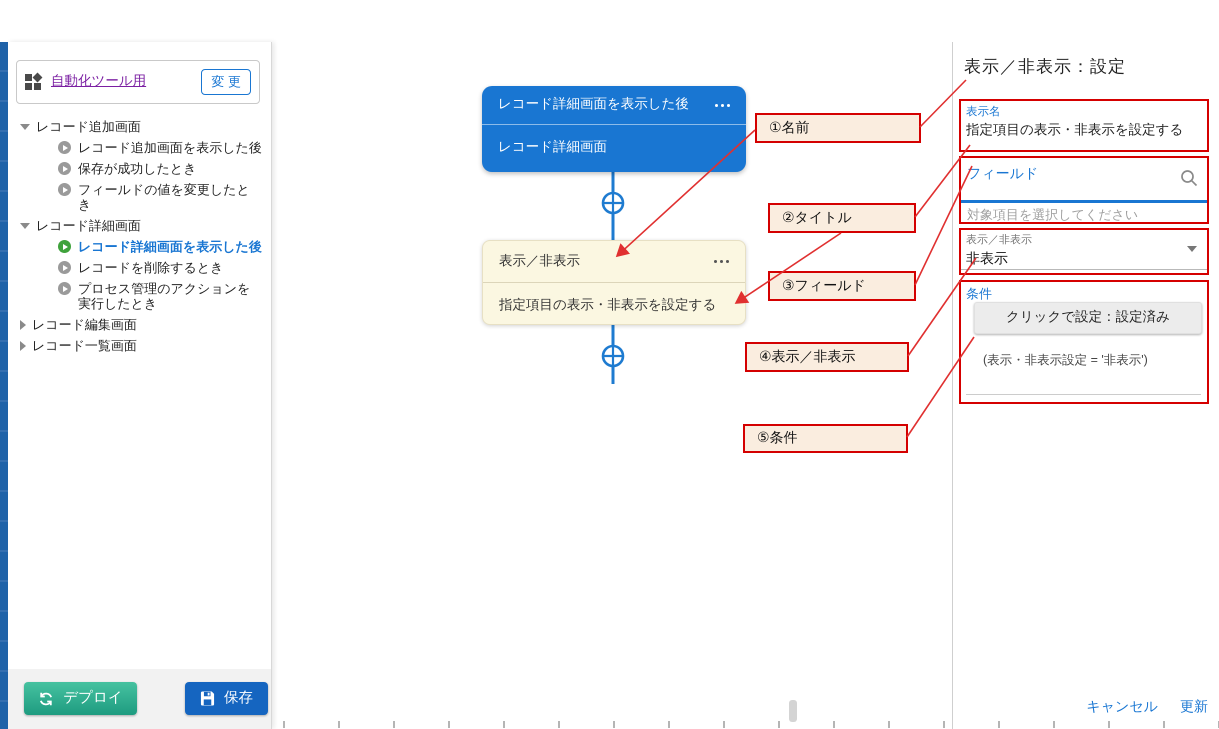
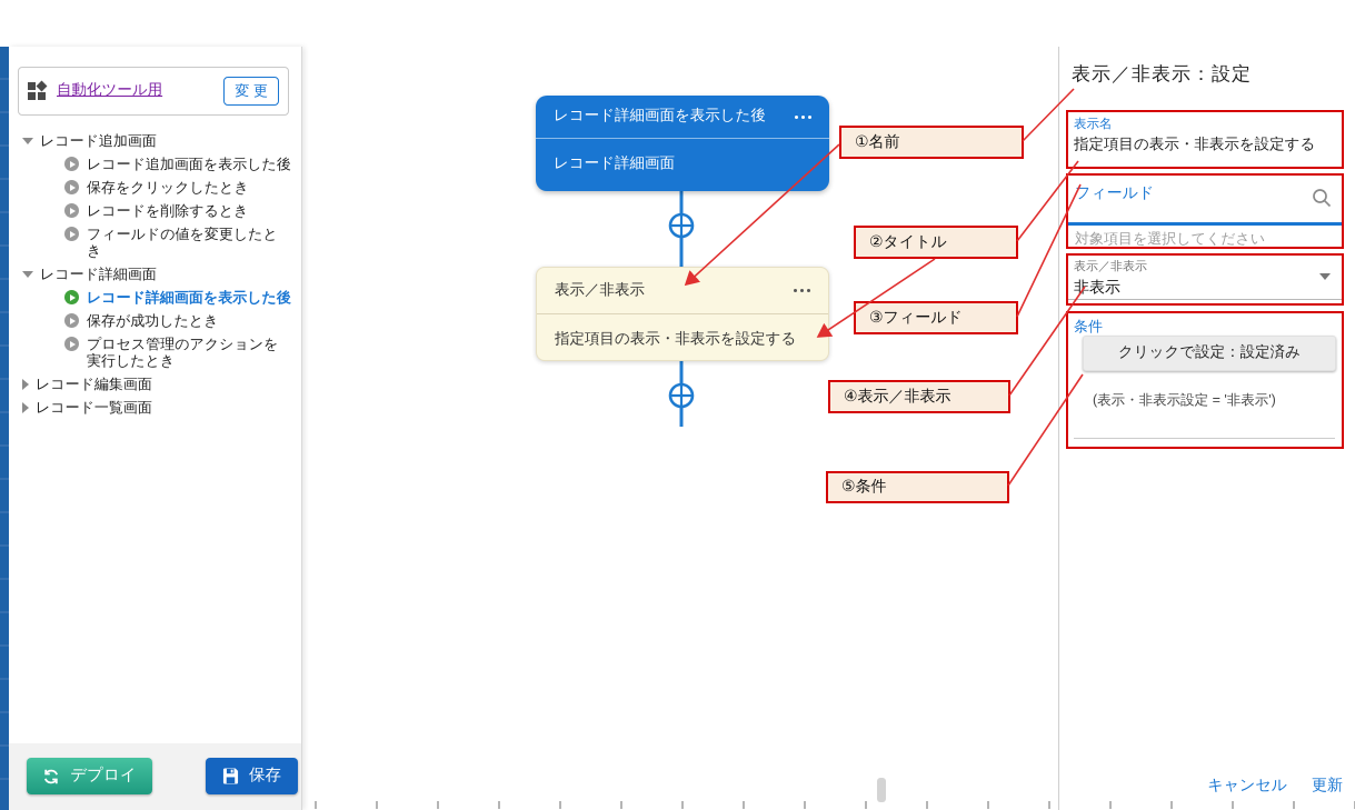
  自動化ツール用
  変 更
  レコード追加画面
  レコード追加画面を表示した後
+ 保存をクリックしたとき
- 保存が成功したとき
+ レコードを削除するとき
  フィールドの値を変更したとき
  レコード詳細画面
  レコード詳細画面を表示した後
- レコードを削除するとき
+ 保存が成功したとき
  プロセス管理のアクションを実行したとき
  レコード編集画面
  レコード一覧画面
  デプロイ
  保存
  レコード詳細画面を表示した後
  レコード詳細画面
  表示／非表示
  指定項目の表示・非表示を設定する
  ①名前
  ②タイトル
  ③フィールド
  ④表示／非表示
  ⑤条件
  表示／非表示：設定
  表示名
  指定項目の表示・非表示を設定する
  フィールド
  対象項目を選択してください
  表示／非表示
  非表示
  条件
  クリックで設定：設定済み
  (表示・非表示設定 = '非表示')
  キャンセル
  更新
